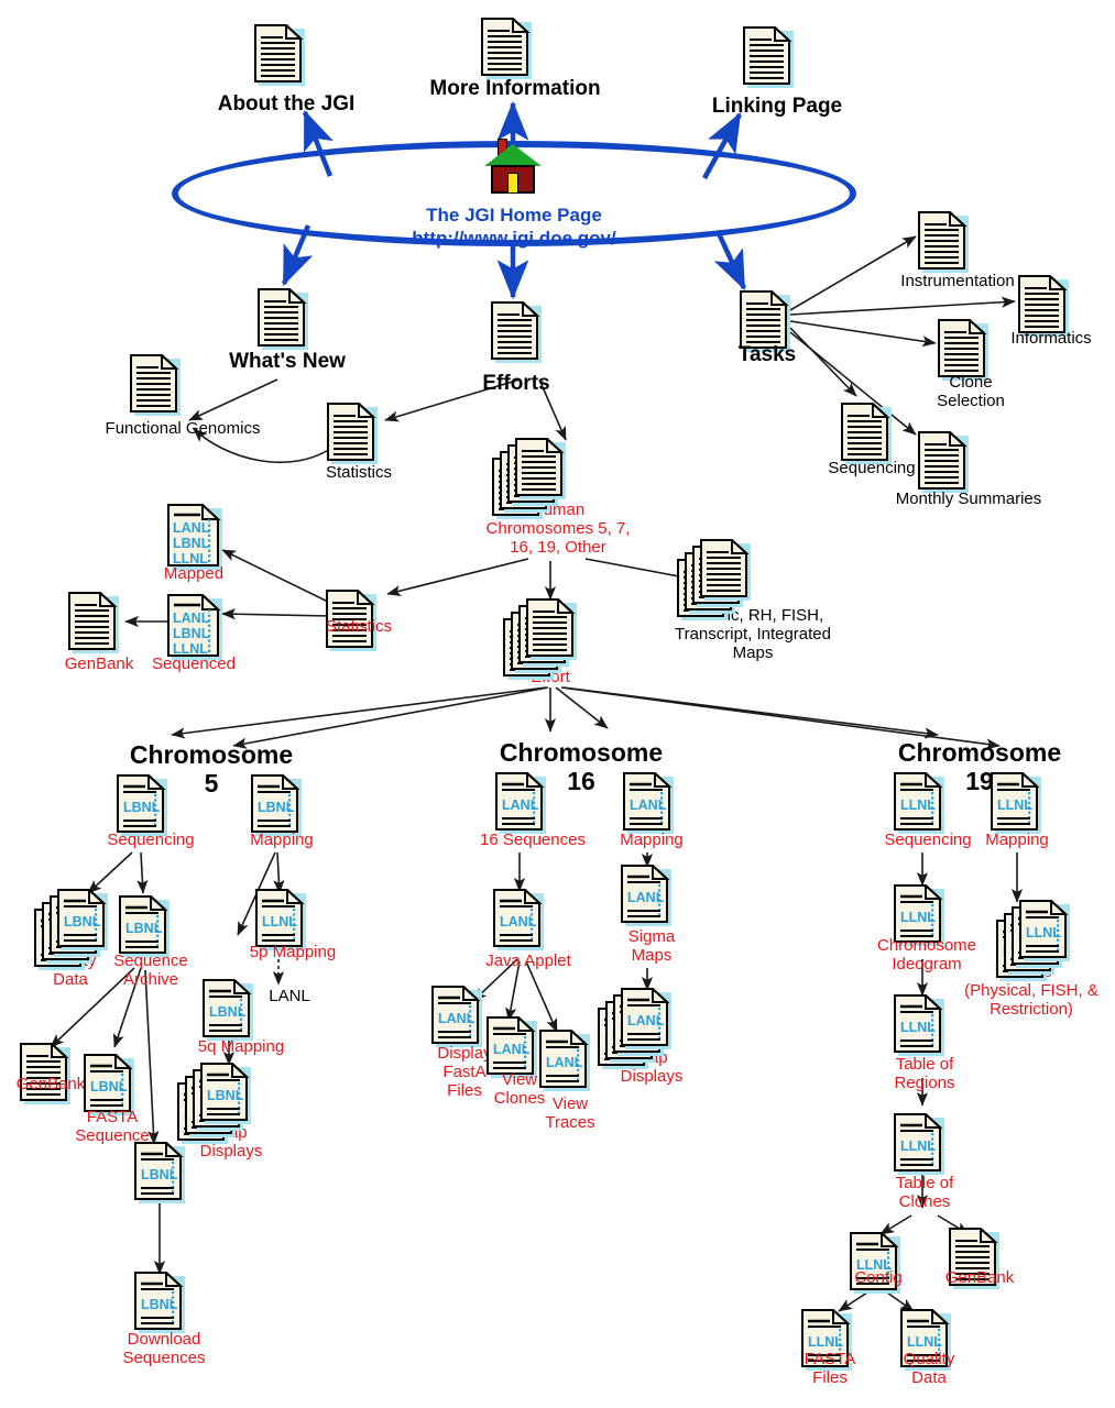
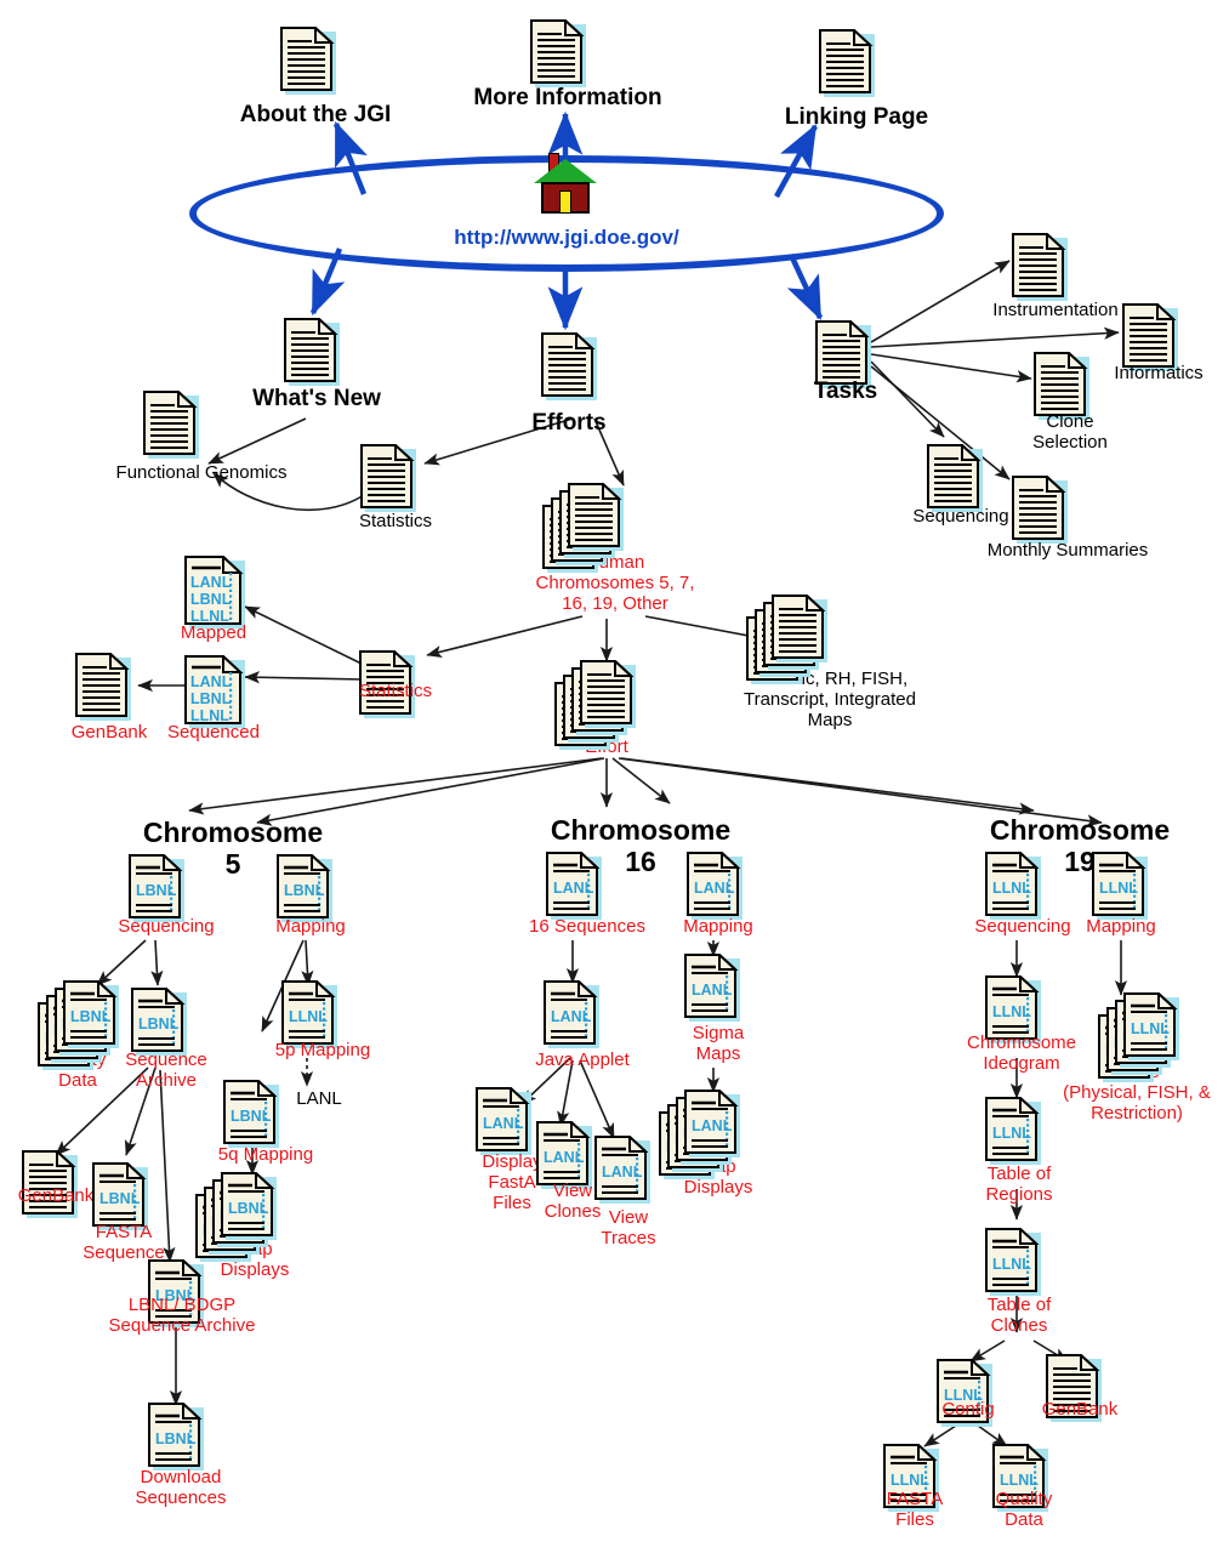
- The JGI Home Page
  http://www.jgi.doe.gov/
  About the JGI
  More Information
  Linking Page
  What's New
  Efforts
  Tasks
  Functional Genomics
  Statistics
  Instrumentation
  Informatics
  Clone
  Selection
  Sequencing
  Monthly Summaries
  Chromosomes 5, 7,
  16, 19, Other
  Statistics
  LANL
  LBNL
  LLNL
  Mapped
  LANL
  LBNL
  LLNL
  Sequenced
  GenBank
  Transcript, Integrated
  Maps
  Chromosome
  5
  LBNL
  Sequencing
  LBNL
  Mapping
  LBNL
  Data
  LBNL
  Sequence
  Archive
  GenBank
  LBNL
  FASTA
  Sequence
  LBNL
+ LBNL/ BDGP
+ Sequence Archive
  LBNL
  Download
  Sequences
  LLNL
  5p Mapping
  LANL
  LBNL
  5q Mapping
  LBNL
  Displays
  Chromosome
  16
  LANL
  16 Sequences
  LANL
  Mapping
  LANL
  Java Applet
  LANL
  Sigma
  Maps
  LANL
  Displa
  FastA
  Files
  LANL
  View
  Clones
  LANL
  View
  Traces
  LANL
  Displays
  Chromosome
  19
  LLNL
  Sequencing
  LLNL
  Mapping
  LLNL
  Chromosome
  Ideogram
  LLNL
  (Physical, FISH, &
  Restriction)
  LLNL
  Table of
  Regions
  LLNL
  Table of
  Clones
  LLNL
  Contig
  GenBank
  LLNL
  FASTA
  Files
  LLNL
  Quality
  Data
